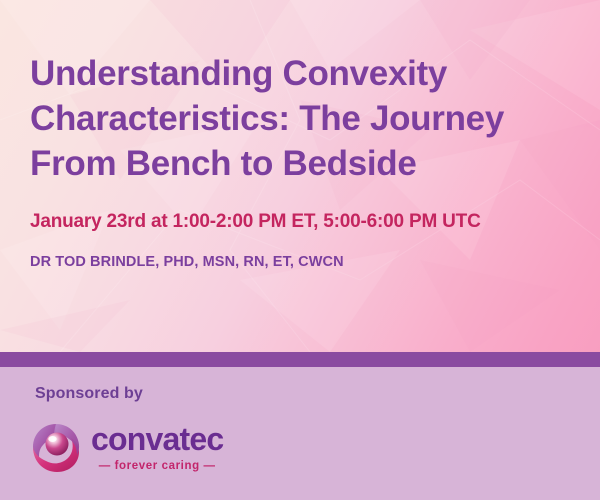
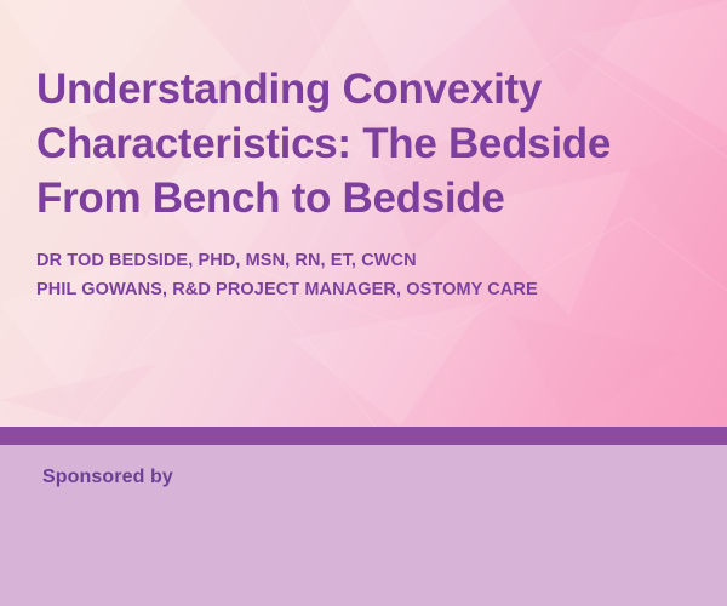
- Understanding Convexity Characteristics: The Journey From Bench to Bedside
+ Understanding Convexity Characteristics: The Bedside From Bench to Bedside
- January 23rd at 1:00-2:00 PM ET, 5:00-6:00 PM UTC
- DR TOD BRINDLE, PHD, MSN, RN, ET, CWCN
+ DR TOD BEDSIDE, PHD, MSN, RN, ET, CWCN
+ PHIL GOWANS, R&D PROJECT MANAGER, OSTOMY CARE
  Sponsored by
- convatec
- — forever caring —
